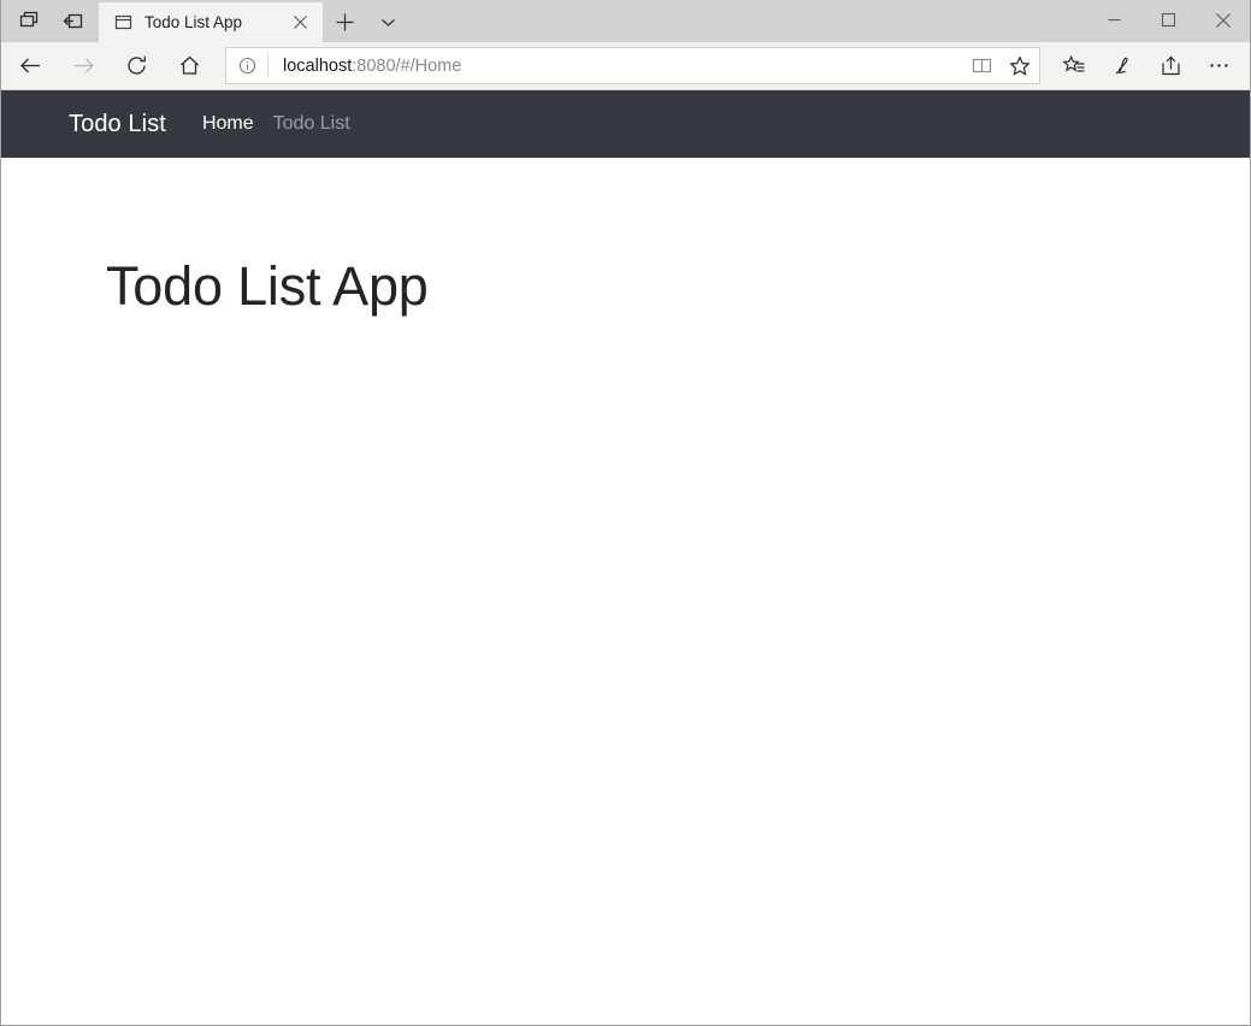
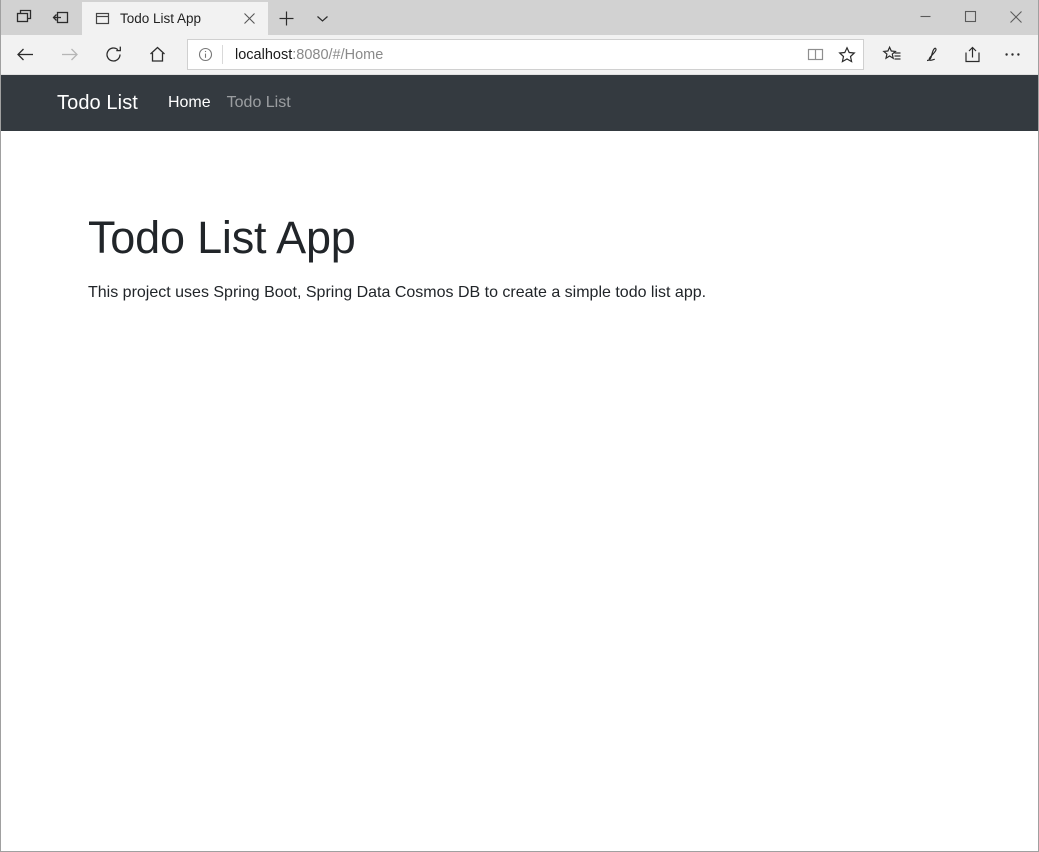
  Todo List App
  localhost:8080/#/Home
  Todo List
  Home
  Todo List
  Todo List App
+ This project uses Spring Boot, Spring Data Cosmos DB to create a simple todo list app.
